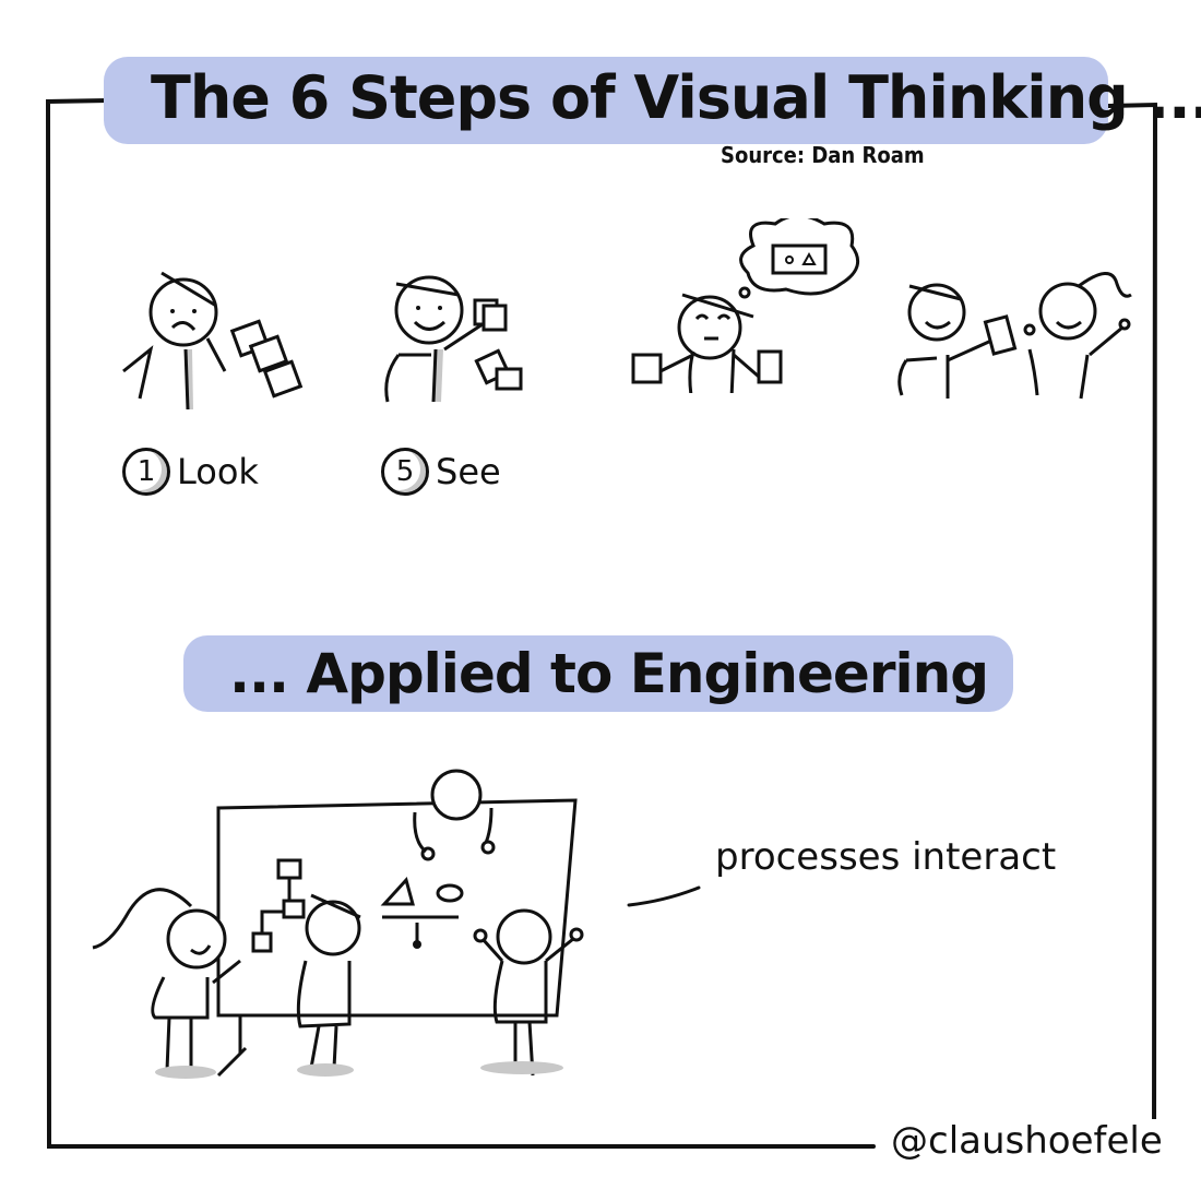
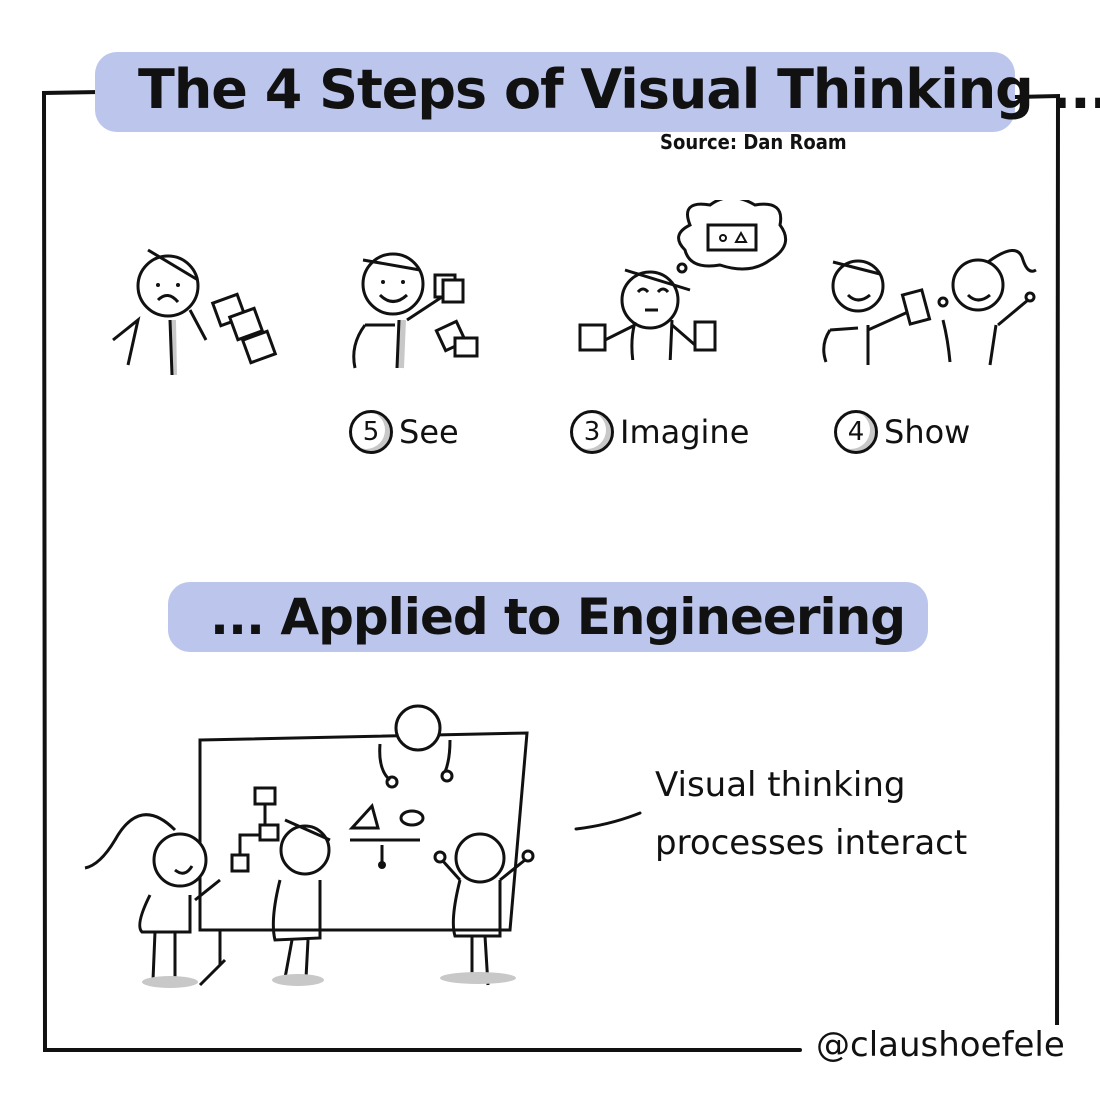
- The 6 Steps of Visual Thinking ...
+ The 4 Steps of Visual Thinking ...
  Source: Dan Roam
- 1
- Look
  5
  See
+ 3
+ Imagine
+ 4
+ Show
  ... Applied to Engineering
+ Visual thinking
  processes interact
  @claushoefele
